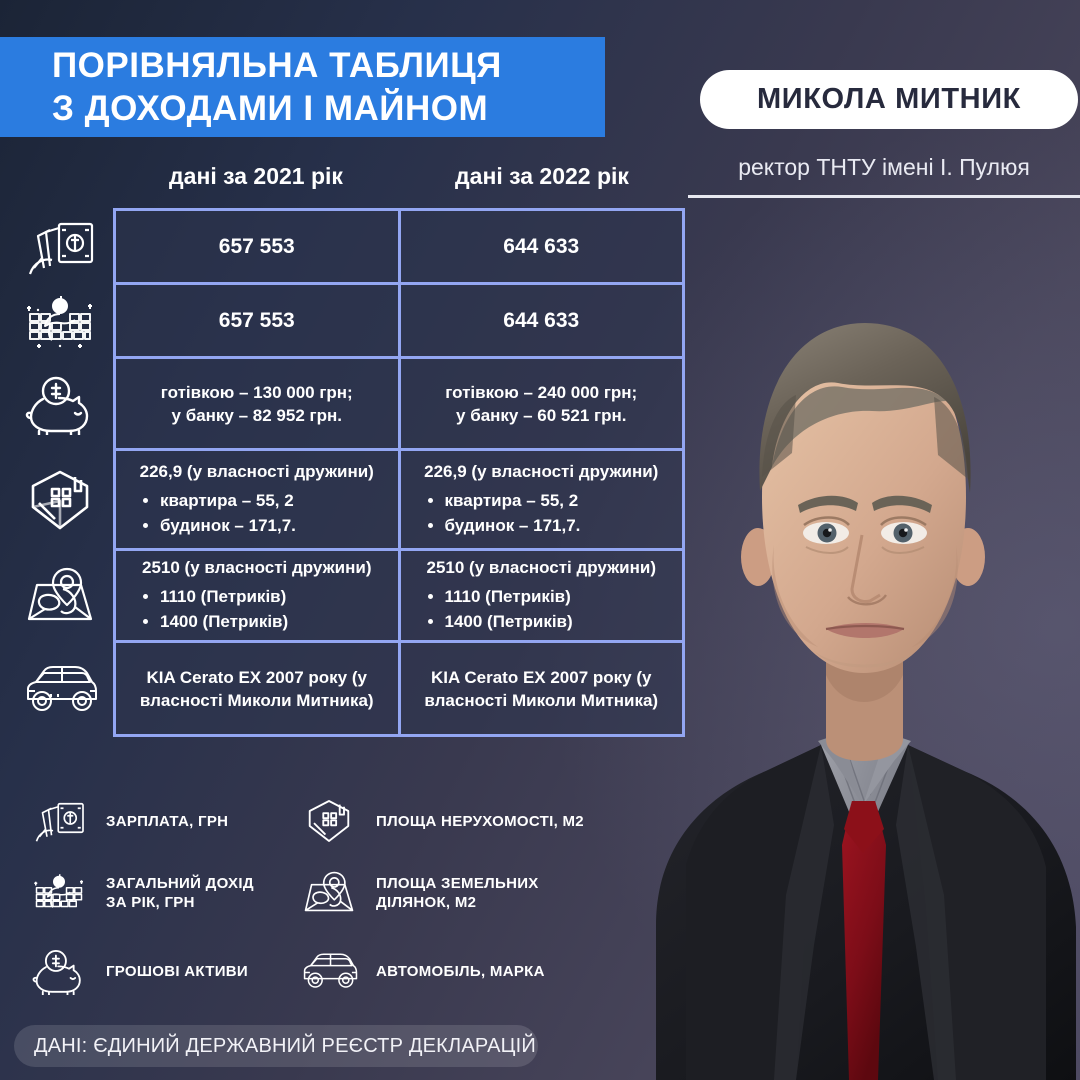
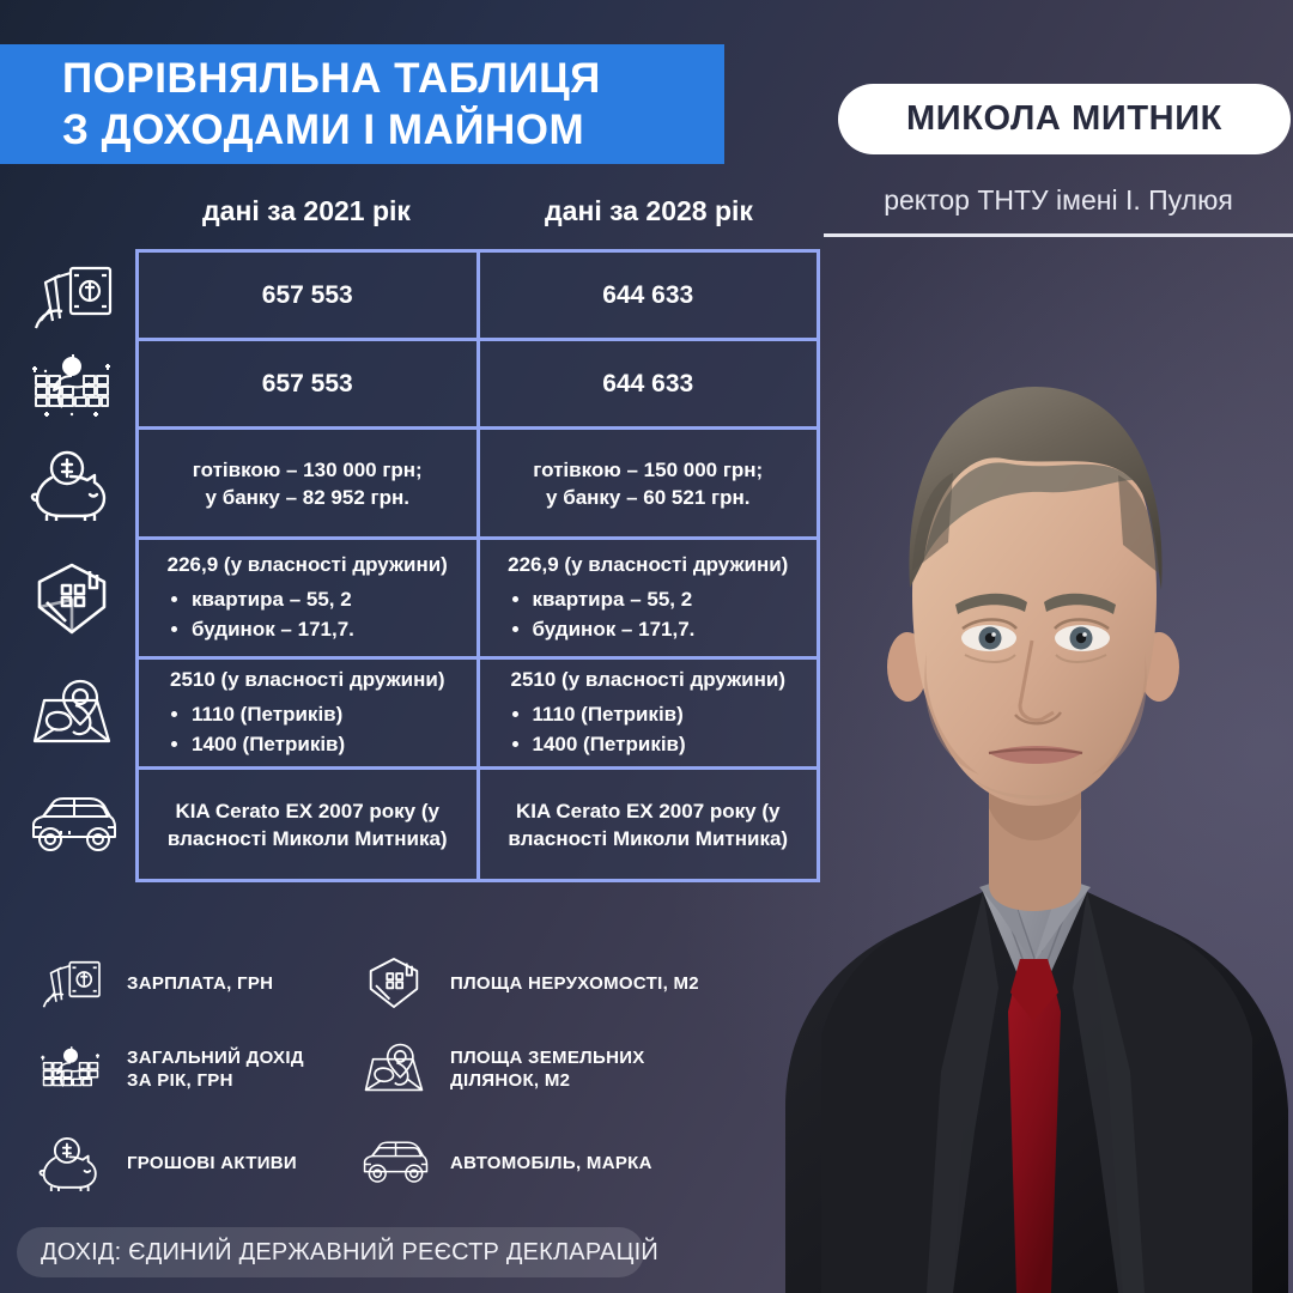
  ПОРІВНЯЛЬНА ТАБЛИЦЯ
  З ДОХОДАМИ І МАЙНОМ
  МИКОЛА МИТНИК
  ректор ТНТУ імені І. Пулюя
  дані за 2021 рік
- дані за 2022 рік
+ дані за 2028 рік
  657 553
  644 633
  657 553
  644 633
  готівкою – 130 000 грн;
  у банку – 82 952 грн.
- готівкою – 240 000 грн;
+ готівкою – 150 000 грн;
  у банку – 60 521 грн.
  226,9 (у власності дружини)
  квартира – 55, 2
  будинок – 171,7.
  226,9 (у власності дружини)
  квартира – 55, 2
  будинок – 171,7.
  2510 (у власності дружини)
  1110 (Петриків)
  1400 (Петриків)
  2510 (у власності дружини)
  1110 (Петриків)
  1400 (Петриків)
  KIA Cerato EX 2007 року (у
  власності Миколи Митника)
  KIA Cerato EX 2007 року (у
  власності Миколи Митника)
  ЗАРПЛАТА, ГРН
  ЗАГАЛЬНИЙ ДОХІД
  ЗА РІК, ГРН
  ГРОШОВІ АКТИВИ
  ПЛОЩА НЕРУХОМОСТІ, М2
  ПЛОЩА ЗЕМЕЛЬНИХ
  ДІЛЯНОК, М2
  АВТОМОБІЛЬ, МАРКА
- ДАНІ: ЄДИНИЙ ДЕРЖАВНИЙ РЕЄСТР ДЕКЛАРАЦІЙ
+ ДОХІД: ЄДИНИЙ ДЕРЖАВНИЙ РЕЄСТР ДЕКЛАРАЦІЙ
